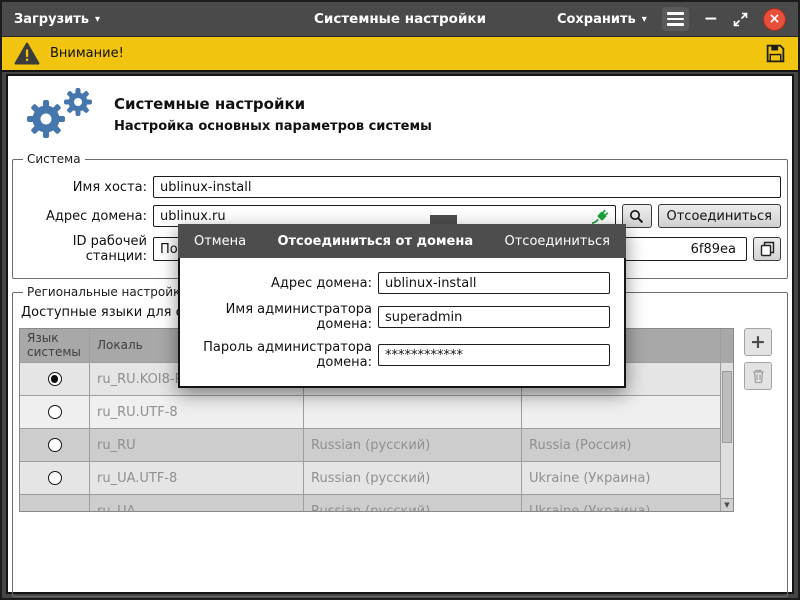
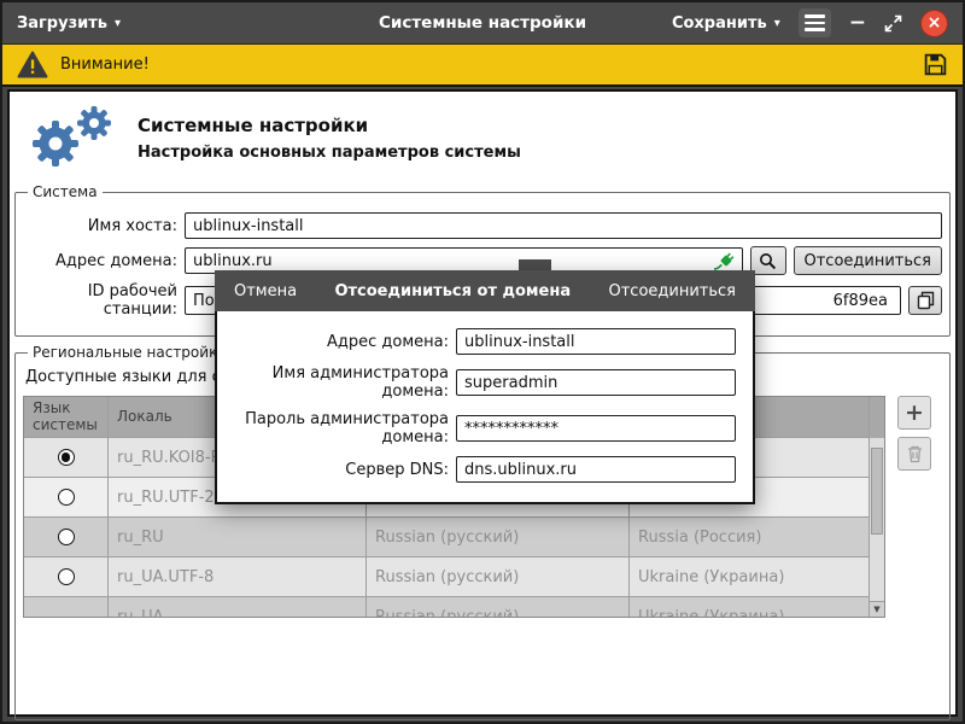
  Загрузить
  ▾
  Системные настройки
  Сохранить
  ▾
  −
  ×
  Внимание!
  Системные настройки
  Настройка основных параметров системы
  Система
  Имя хоста:
  ublinux-install
  Адрес домена:
  ublinux.ru
  Отсоединиться
  ID рабочей станции:
  6f89ea
  Региональные настройк
  Доступные языки для
  Язык системы
  Локаль
  ru_RU.KOI8-
- ru_RU.UTF-8
+ ru_RU.UTF-2
  ru_RU
  Russian (русский)
  Russia (Россия)
  ru_UA.UTF-8
  Russian (русский)
  Ukraine (Украина)
  ▼
  +
  Отмена
  Отсоединиться от домена
  Отсоединиться
  Адрес домена:
  ublinux-install
  Имя администратора домена:
  superadmin
  Пароль администратора домена:
  ************
+ Сервер DNS:
+ dns.ublinux.ru
